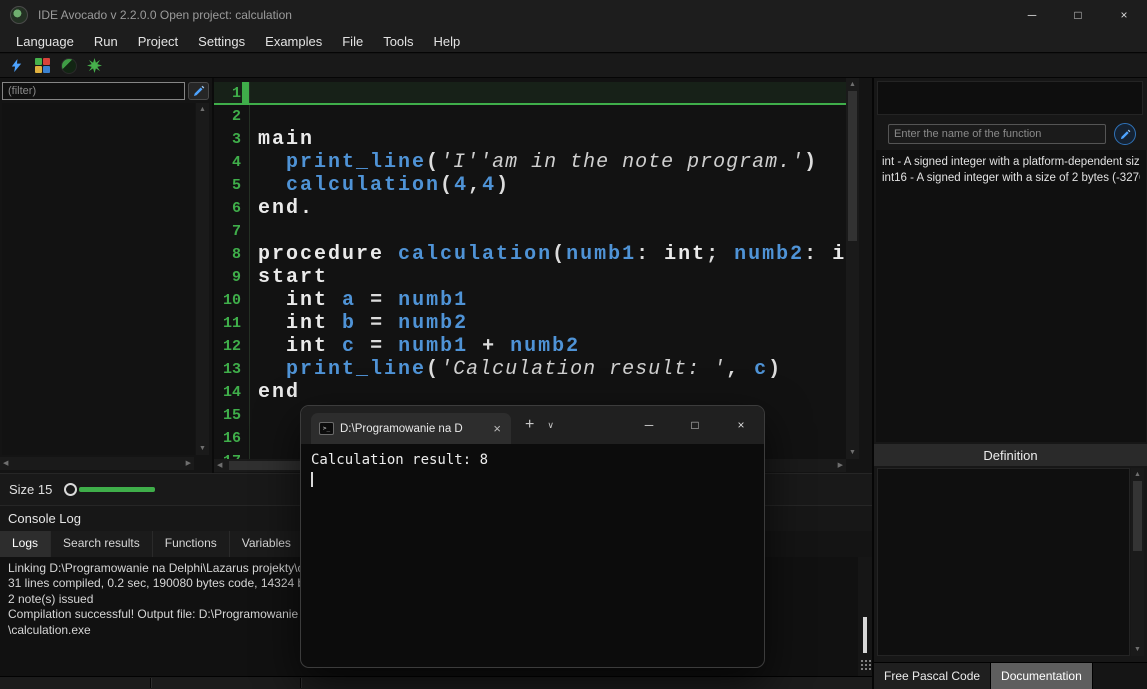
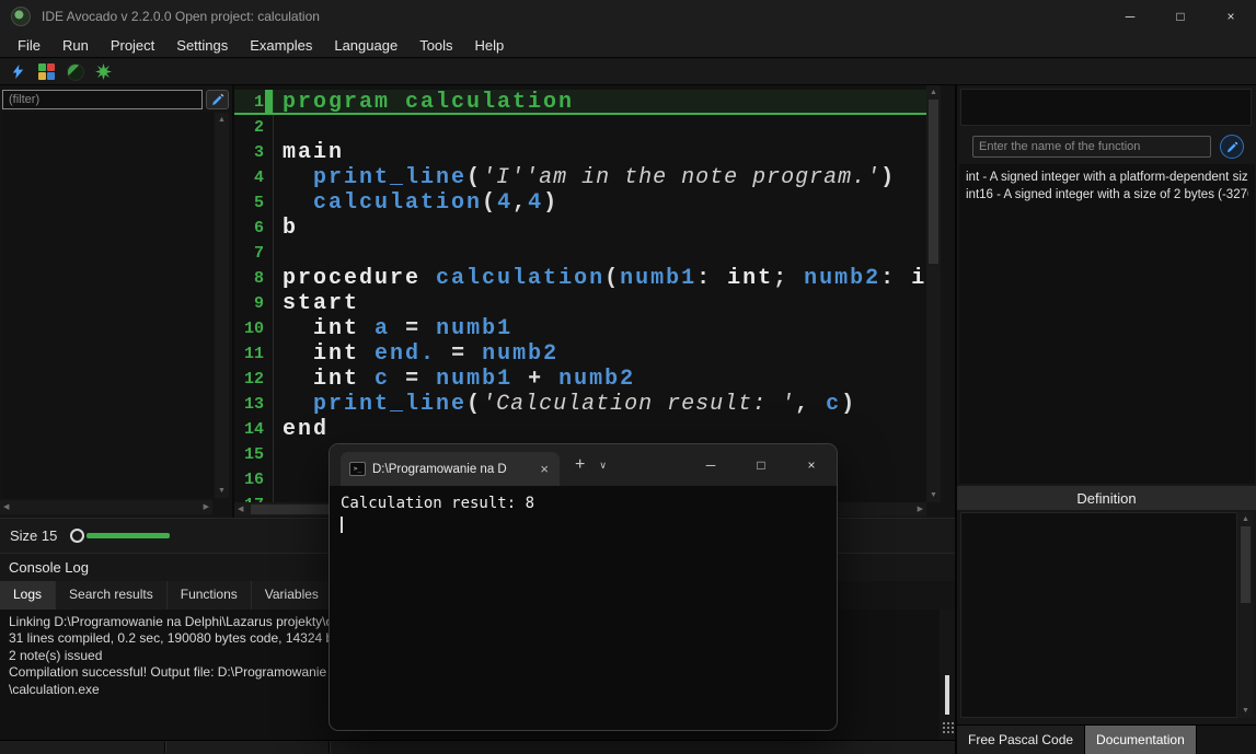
  IDE Avocado v 2.2.0.0 Open project: calculation
  ─
  □
  ×
- Language
+ File
  Run
  Project
  Settings
  Examples
- File
+ Language
  Tools
  Help
  (filter)
  1
+ program calculation
  2
  3
  main
  4
  print_line('I''am in the note program.')
  5
  calculation(4,4)
  6
- end.
+ b
  7
  8
  procedure calculation(numb1: int; numb2: i
  9
  start
  10
  int a = numb1
  11
- int b = numb2
+ int end. = numb2
  12
  int c = numb1 + numb2
  13
  print_line('Calculation result: ', c)
  14
  end
  15
  16
  Size 15
  Console Log
  Logs
  Search results
  Functions
  Variables
  Linking D:\Programowanie na Delphi\Lazarus projekty\
  31 lines compiled, 0.2 sec, 190080 bytes code, 14324
  2 note(s) issued
  \calculation.exe
  Enter the name of the function
  int - A signed integer with a platform-dependent siz
  int16 - A signed integer with a size of 2 bytes (-327
  Definition
  Free Pascal Code
  Documentation
  D:\Programowanie na D
  ×
  +
  ∨
  ─
  □
  ×
  Calculation result: 8
